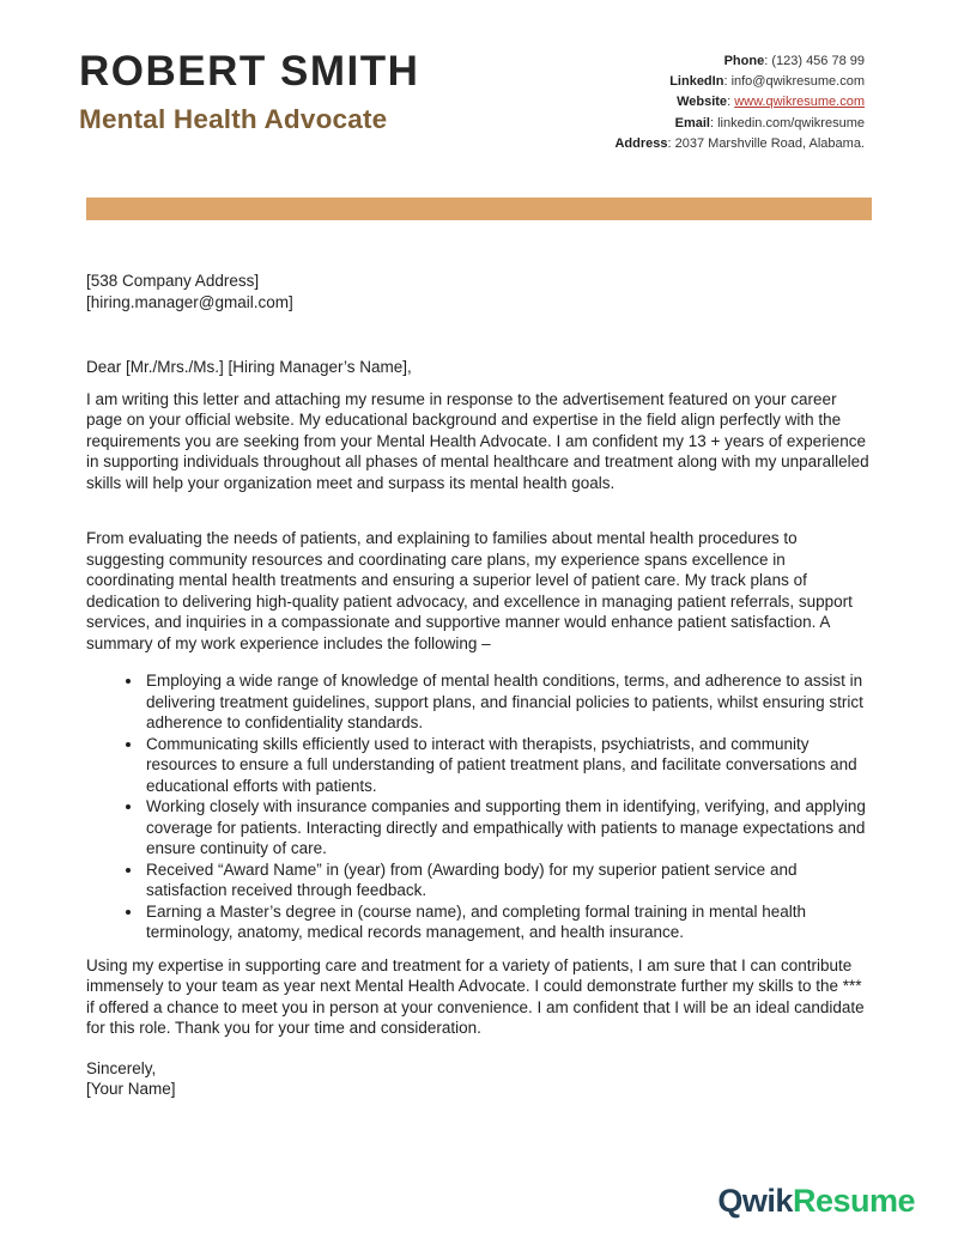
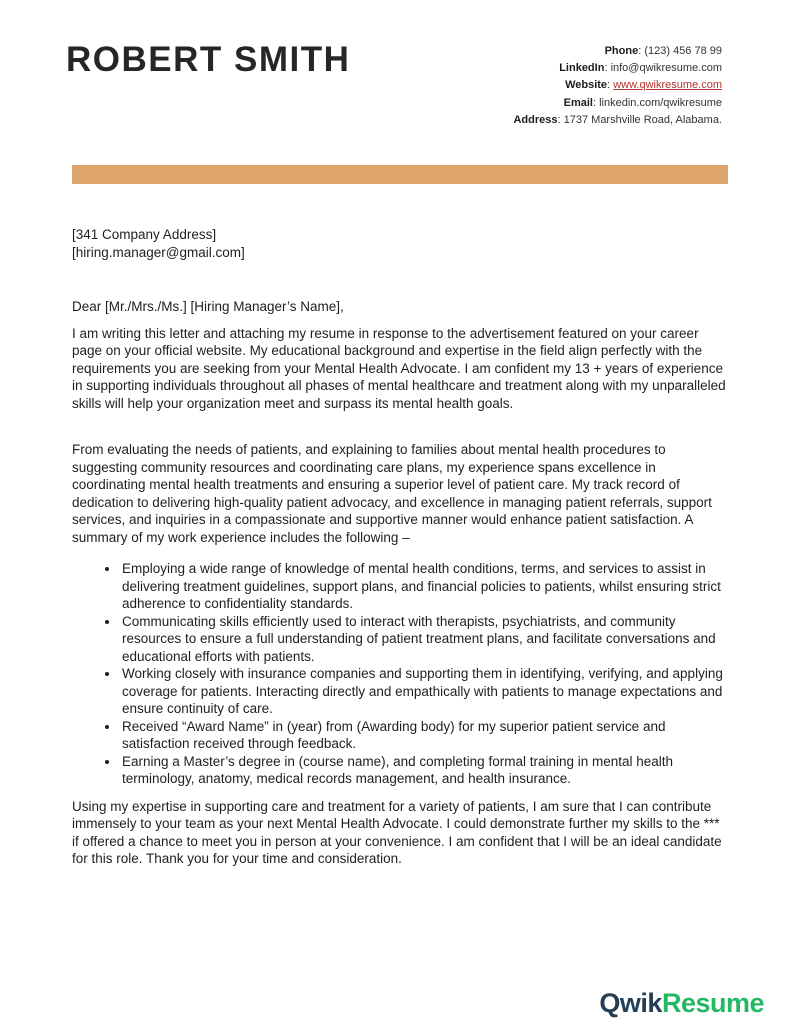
  ROBERT SMITH
- Mental Health Advocate
  Phone: (123) 456 78 99
  LinkedIn: info@qwikresume.com
  Website: www.qwikresume.com
  Email: linkedin.com/qwikresume
- Address: 2037 Marshville Road, Alabama.
+ Address: 1737 Marshville Road, Alabama.
- [538 Company Address]
+ [341 Company Address]
  [hiring.manager@gmail.com]
  Dear [Mr./Mrs./Ms.] [Hiring Manager’s Name],
  I am writing this letter and attaching my resume in response to the advertisement featured on your career page on your official website. My educational background and expertise in the field align perfectly with the requirements you are seeking from your Mental Health Advocate. I am confident my 13 + years of experience in supporting individuals throughout all phases of mental healthcare and treatment along with my unparalleled skills will help your organization meet and surpass its mental health goals.
- From evaluating the needs of patients, and explaining to families about mental health procedures to suggesting community resources and coordinating care plans, my experience spans excellence in coordinating mental health treatments and ensuring a superior level of patient care. My track plans of dedication to delivering high-quality patient advocacy, and excellence in managing patient referrals, support services, and inquiries in a compassionate and supportive manner would enhance patient satisfaction. A summary of my work experience includes the following –
+ From evaluating the needs of patients, and explaining to families about mental health procedures to suggesting community resources and coordinating care plans, my experience spans excellence in coordinating mental health treatments and ensuring a superior level of patient care. My track record of dedication to delivering high-quality patient advocacy, and excellence in managing patient referrals, support services, and inquiries in a compassionate and supportive manner would enhance patient satisfaction. A summary of my work experience includes the following –
- Employing a wide range of knowledge of mental health conditions, terms, and adherence to assist in delivering treatment guidelines, support plans, and financial policies to patients, whilst ensuring strict adherence to confidentiality standards.
+ Employing a wide range of knowledge of mental health conditions, terms, and services to assist in delivering treatment guidelines, support plans, and financial policies to patients, whilst ensuring strict adherence to confidentiality standards.
  Communicating skills efficiently used to interact with therapists, psychiatrists, and community resources to ensure a full understanding of patient treatment plans, and facilitate conversations and educational efforts with patients.
  Working closely with insurance companies and supporting them in identifying, verifying, and applying coverage for patients. Interacting directly and empathically with patients to manage expectations and ensure continuity of care.
  Received “Award Name” in (year) from (Awarding body) for my superior patient service and satisfaction received through feedback.
  Earning a Master’s degree in (course name), and completing formal training in mental health terminology, anatomy, medical records management, and health insurance.
- Using my expertise in supporting care and treatment for a variety of patients, I am sure that I can contribute immensely to your team as year next Mental Health Advocate. I could demonstrate further my skills to the *** if offered a chance to meet you in person at your convenience. I am confident that I will be an ideal candidate for this role. Thank you for your time and consideration.
+ Using my expertise in supporting care and treatment for a variety of patients, I am sure that I can contribute immensely to your team as your next Mental Health Advocate. I could demonstrate further my skills to the *** if offered a chance to meet you in person at your convenience. I am confident that I will be an ideal candidate for this role. Thank you for your time and consideration.
- Sincerely,
- [Your Name]
  QwikResume
